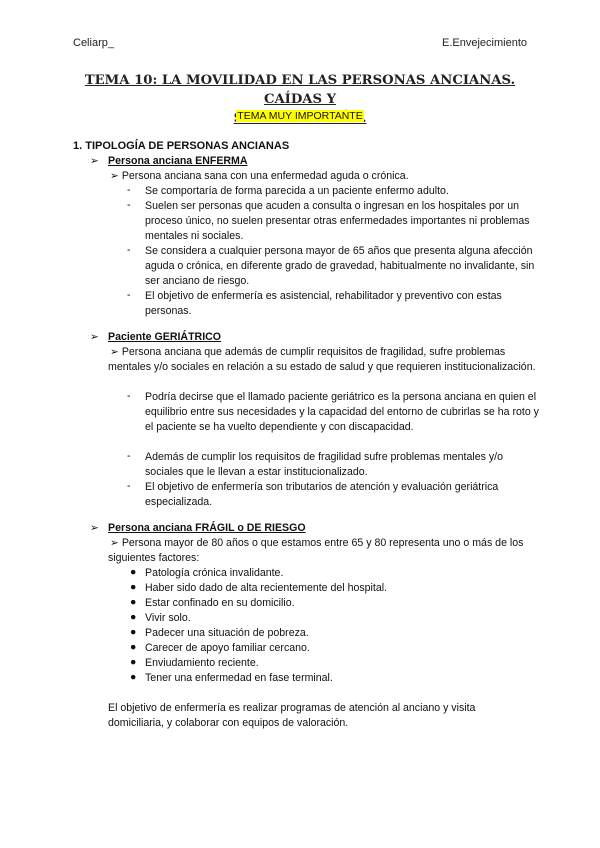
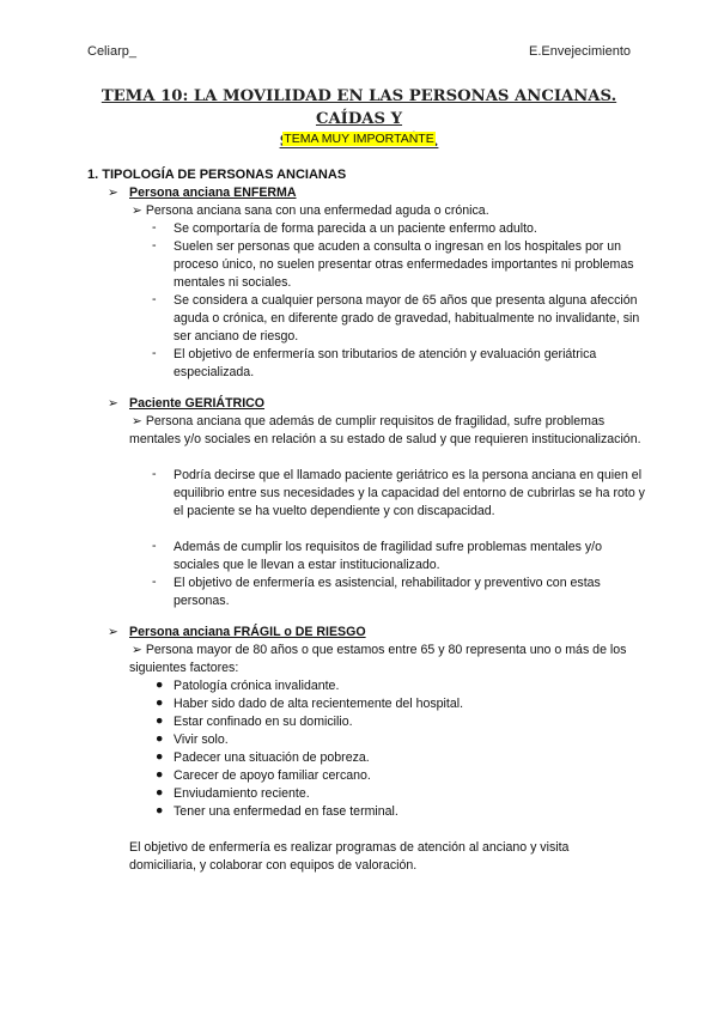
  Celiarp_
  E.Envejecimiento
  TEMA 10: LA MOVILIDAD EN LAS PERSONAS ANCIANAS. CAÍDAS Y
  TEMA MUY IMPORTANTE
  1. TIPOLOGÍA DE PERSONAS ANCIANAS
  ➢
  Persona anciana ENFERMA
  ➢ Persona anciana sana con una enfermedad aguda o crónica.
  -
  Se comportaría de forma parecida a un paciente enfermo adulto.
  -
  Suelen ser personas que acuden a consulta o ingresan en los hospitales por un proceso único, no suelen presentar otras enfermedades importantes ni problemas mentales ni sociales.
  -
  Se considera a cualquier persona mayor de 65 años que presenta alguna afección aguda o crónica, en diferente grado de gravedad, habitualmente no invalidante, sin ser anciano de riesgo.
  -
- El objetivo de enfermería es asistencial, rehabilitador y preventivo con estas personas.
+ El objetivo de enfermería son tributarios de atención y evaluación geriátrica especializada.
  ➢
  Paciente GERIÁTRICO
  ➢ Persona anciana que además de cumplir requisitos de fragilidad, sufre problemas mentales y/o sociales en relación a su estado de salud y que requieren institucionalización.
  -
  Podría decirse que el llamado paciente geriátrico es la persona anciana en quien el equilibrio entre sus necesidades y la capacidad del entorno de cubrirlas se ha roto y el paciente se ha vuelto dependiente y con discapacidad.
  -
  Además de cumplir los requisitos de fragilidad sufre problemas mentales y/o sociales que le llevan a estar institucionalizado.
  -
- El objetivo de enfermería son tributarios de atención y evaluación geriátrica especializada.
+ El objetivo de enfermería es asistencial, rehabilitador y preventivo con estas personas.
  ➢
  Persona anciana FRÁGIL o DE RIESGO
  ➢ Persona mayor de 80 años o que estamos entre 65 y 80 representa uno o más de los siguientes factores:
  ●
  Patología crónica invalidante.
  ●
  Haber sido dado de alta recientemente del hospital.
  ●
  Estar confinado en su domicilio.
  ●
  Vivir solo.
  ●
  Padecer una situación de pobreza.
  ●
  Carecer de apoyo familiar cercano.
  ●
  Enviudamiento reciente.
  ●
  Tener una enfermedad en fase terminal.
  El objetivo de enfermería es realizar programas de atención al anciano y visita domiciliaria, y colaborar con equipos de valoración.
